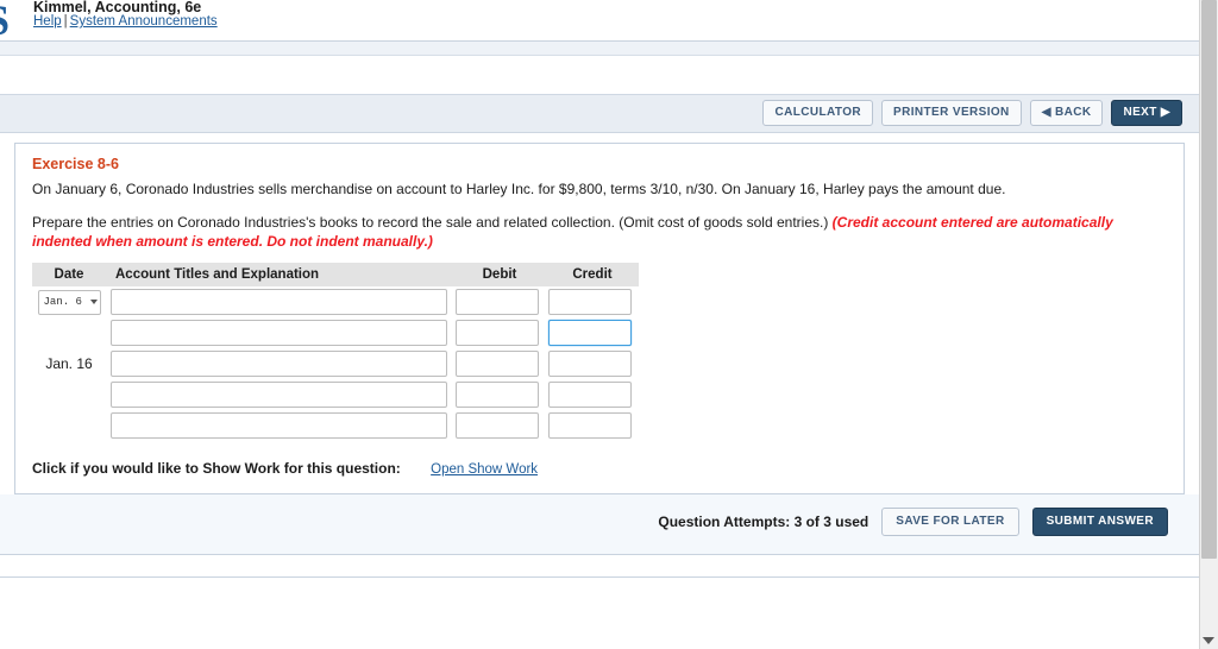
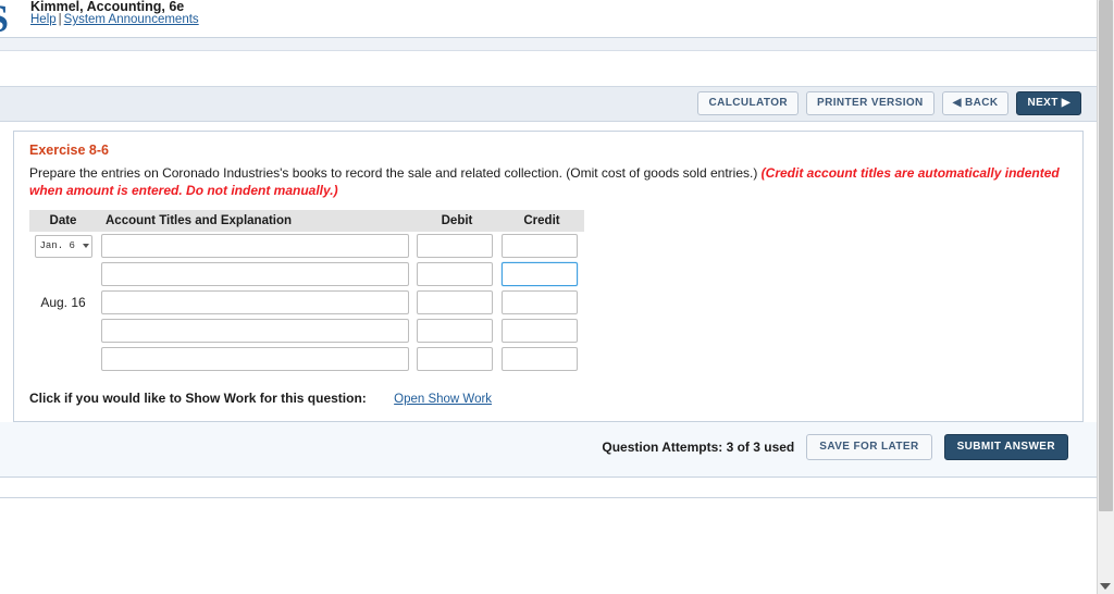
  Kimmel, Accounting, 6e
  Help | System Announcements
  CALCULATOR
  PRINTER VERSION
  ◀ BACK
  NEXT ▶
  Exercise 8-6
- On January 6, Coronado Industries sells merchandise on account to Harley Inc. for $9,800, terms 3/10, n/30. On January 16, Harley pays the amount due.
- Prepare the entries on Coronado Industries's books to record the sale and related collection. (Omit cost of goods sold entries.) (Credit account entered are automatically indented when amount is entered. Do not indent manually.)
+ Prepare the entries on Coronado Industries's books to record the sale and related collection. (Omit cost of goods sold entries.) (Credit account titles are automatically indented when amount is entered. Do not indent manually.)
  Date	Account Titles and Explanation	Debit	Credit
  Jan. 6
- Jan. 16
+ Aug. 16
  Click if you would like to Show Work for this question: Open Show Work
  Question Attempts: 3 of 3 used
  SAVE FOR LATER
  SUBMIT ANSWER
